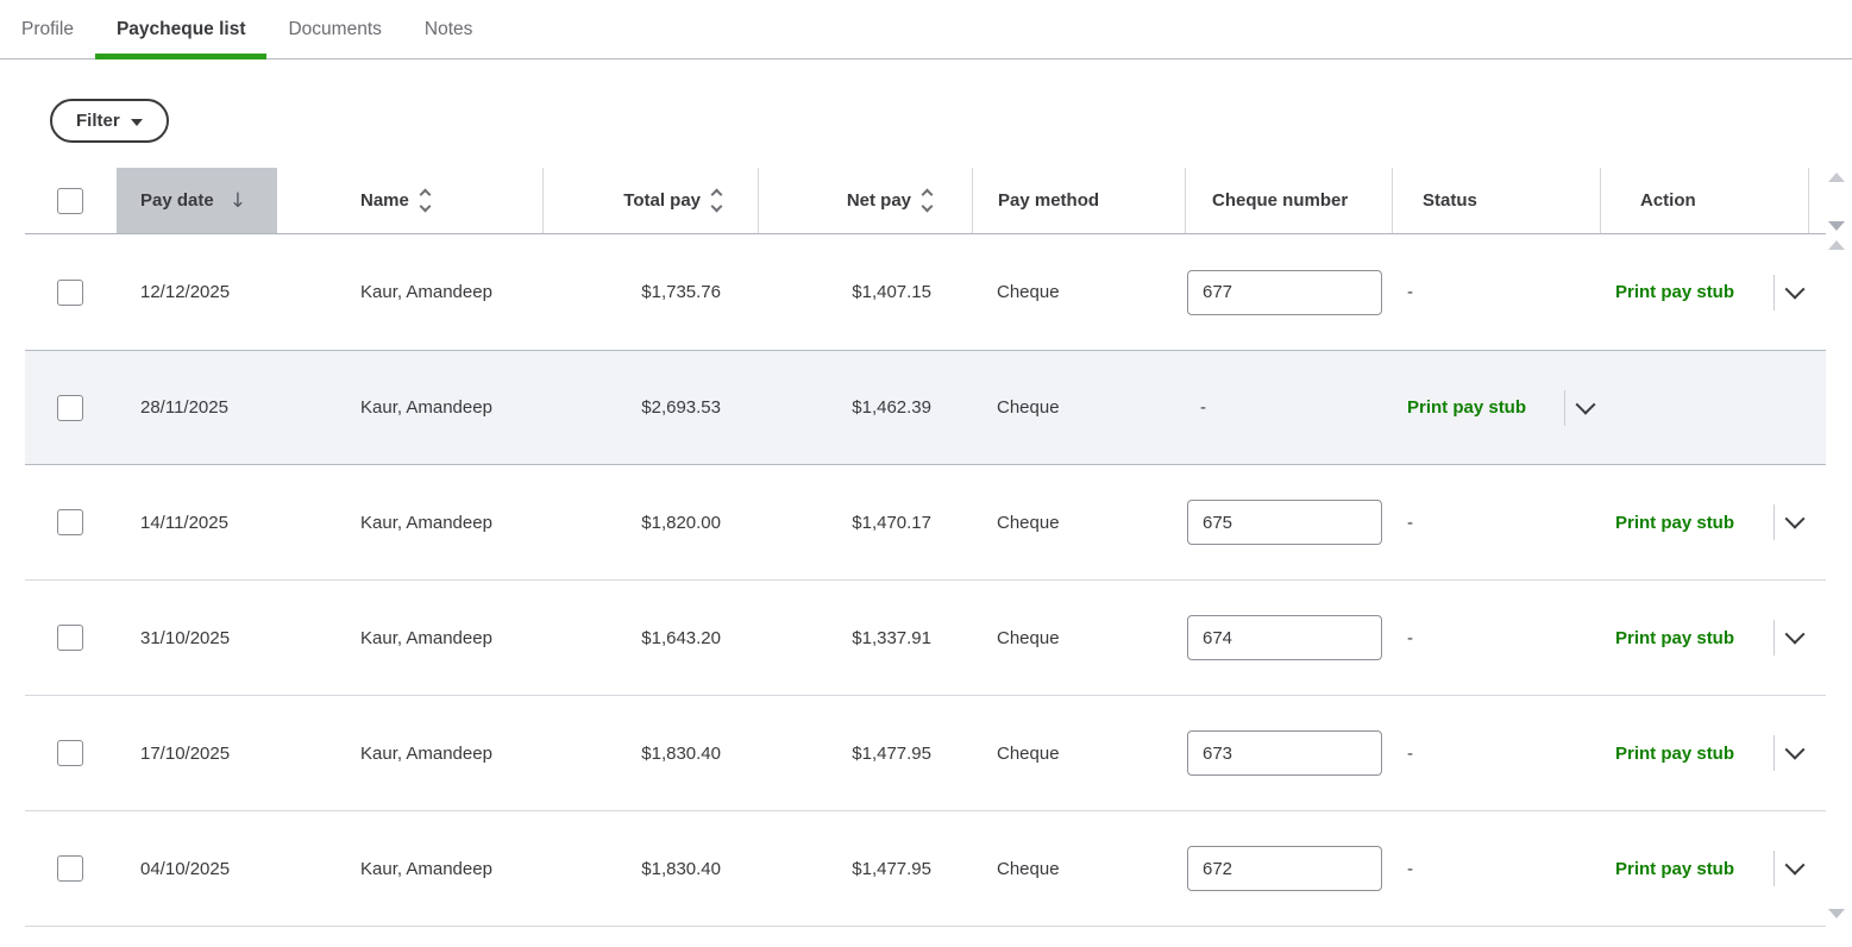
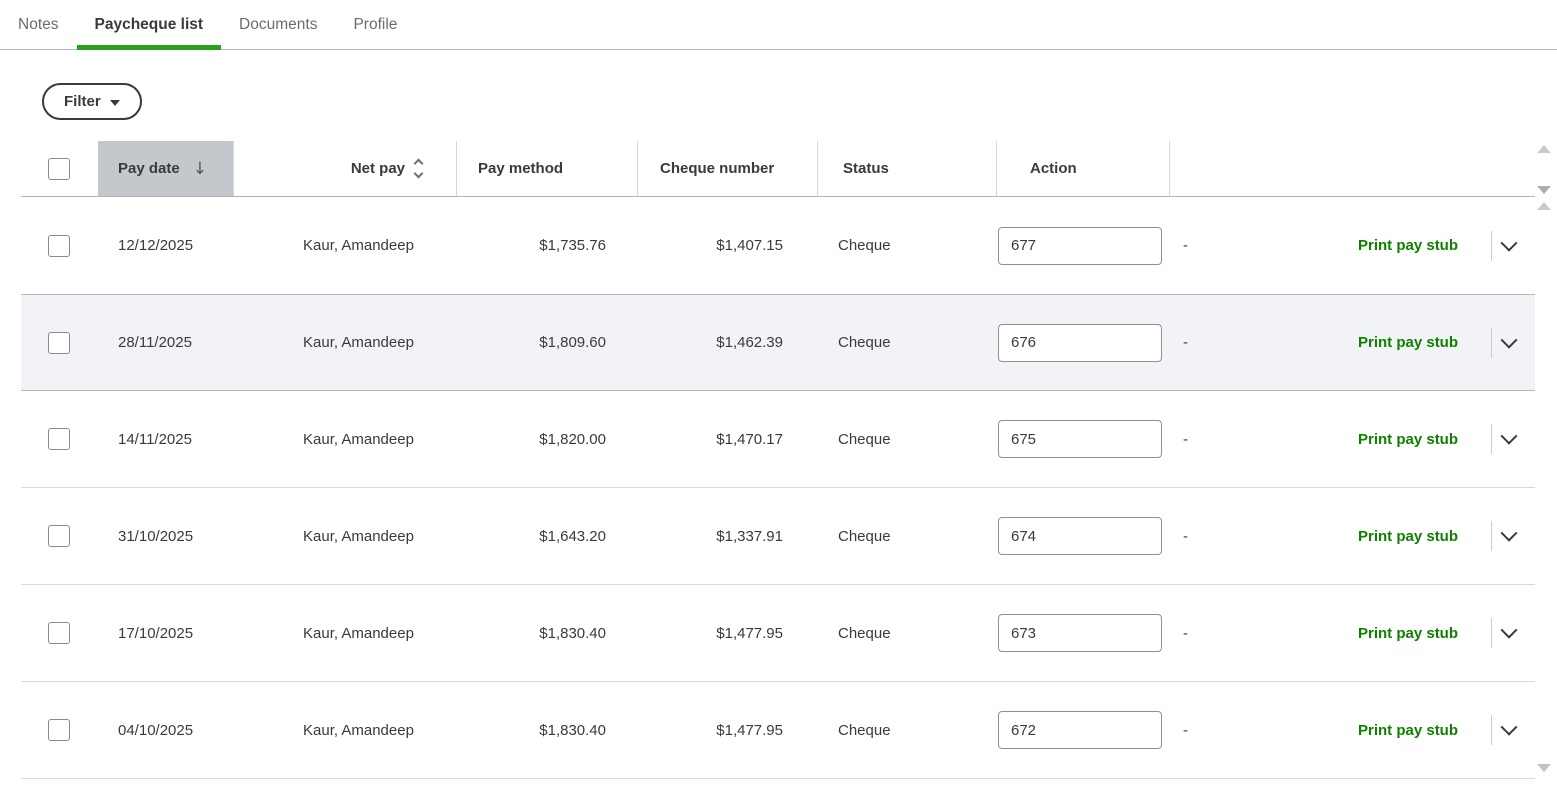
- Profile
+ Notes
  Paycheque list
  Documents
- Notes
+ Profile
  Filter
  Pay date
  ↓
- Name
- Total pay
  Net pay
  Pay method
  Cheque number
  Status
  Action
  12/12/2025
  Kaur, Amandeep
  $1,735.76
  $1,407.15
  Cheque
  677
  -
  Print pay stub
  28/11/2025
  Kaur, Amandeep
- $2,693.53
+ $1,809.60
  $1,462.39
  Cheque
+ 676
  -
  Print pay stub
  14/11/2025
  Kaur, Amandeep
  $1,820.00
  $1,470.17
  Cheque
  675
  -
  Print pay stub
  31/10/2025
  Kaur, Amandeep
  $1,643.20
  $1,337.91
  Cheque
  674
  -
  Print pay stub
  17/10/2025
  Kaur, Amandeep
  $1,830.40
  $1,477.95
  Cheque
  673
  -
  Print pay stub
  04/10/2025
  Kaur, Amandeep
  $1,830.40
  $1,477.95
  Cheque
  672
  -
  Print pay stub
